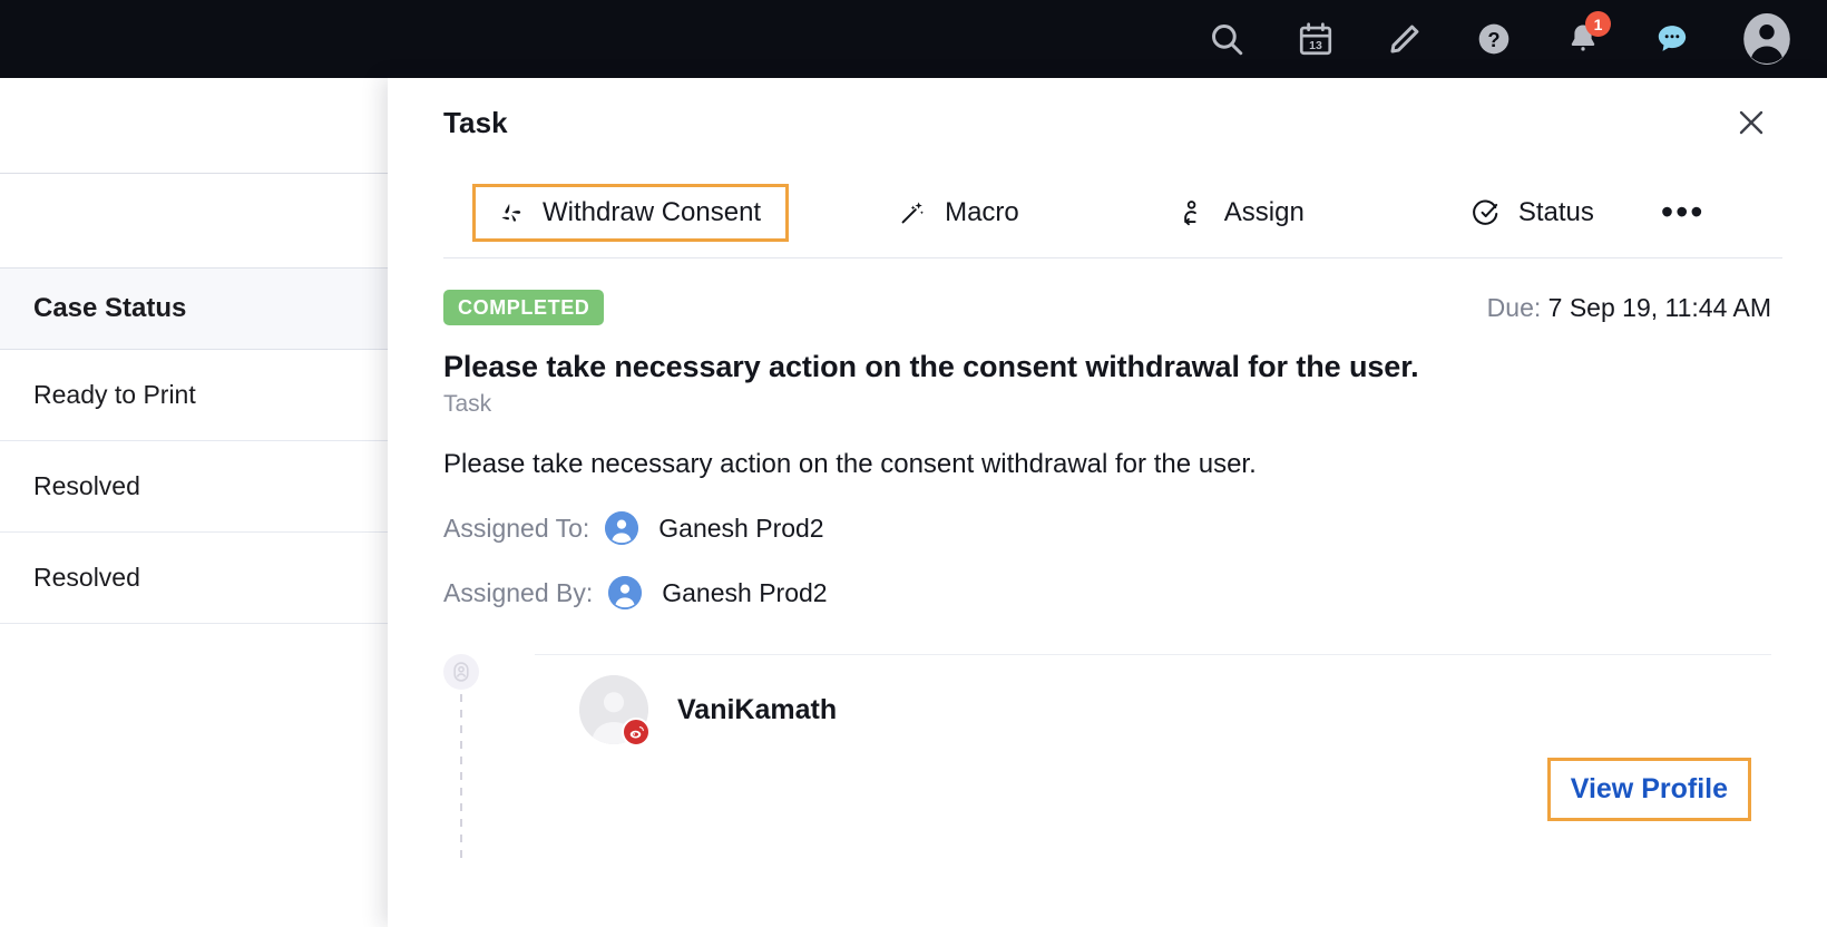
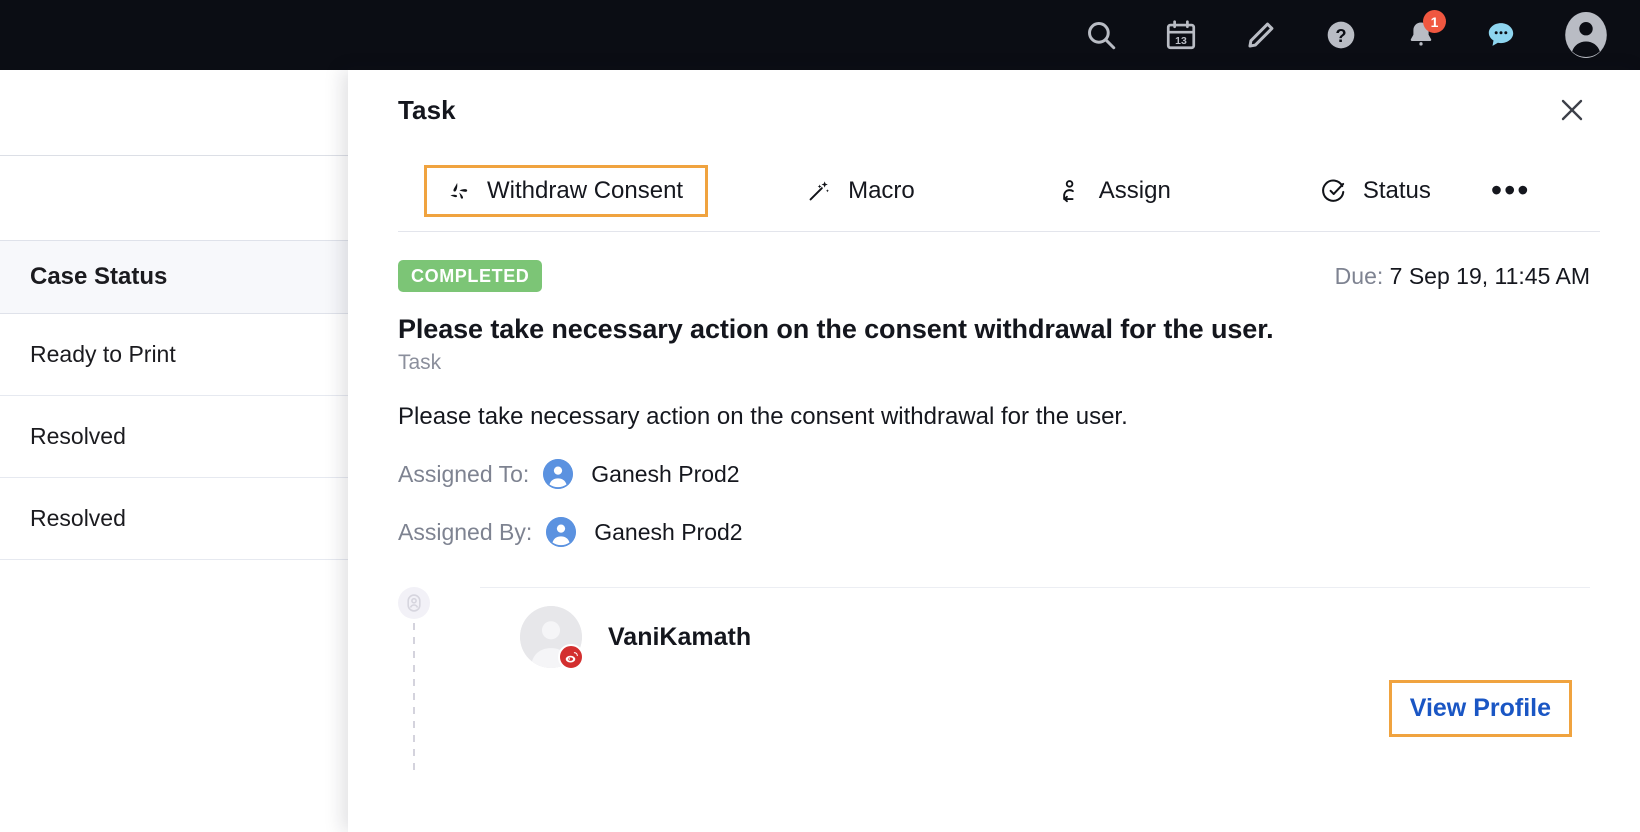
  13
  ?
  1
  Case Status
  Ready to Print
  Resolved
  Resolved
  Task
  Withdraw Consent
  Macro
  Assign
  Status
  •••
  COMPLETED
- Due: 7 Sep 19, 11:44 AM
+ Due: 7 Sep 19, 11:45 AM
  Please take necessary action on the consent withdrawal for the user.
  Task
  Please take necessary action on the consent withdrawal for the user.
  Assigned To:
  Ganesh Prod2
  Assigned By:
  Ganesh Prod2
  VaniKamath
  View Profile
